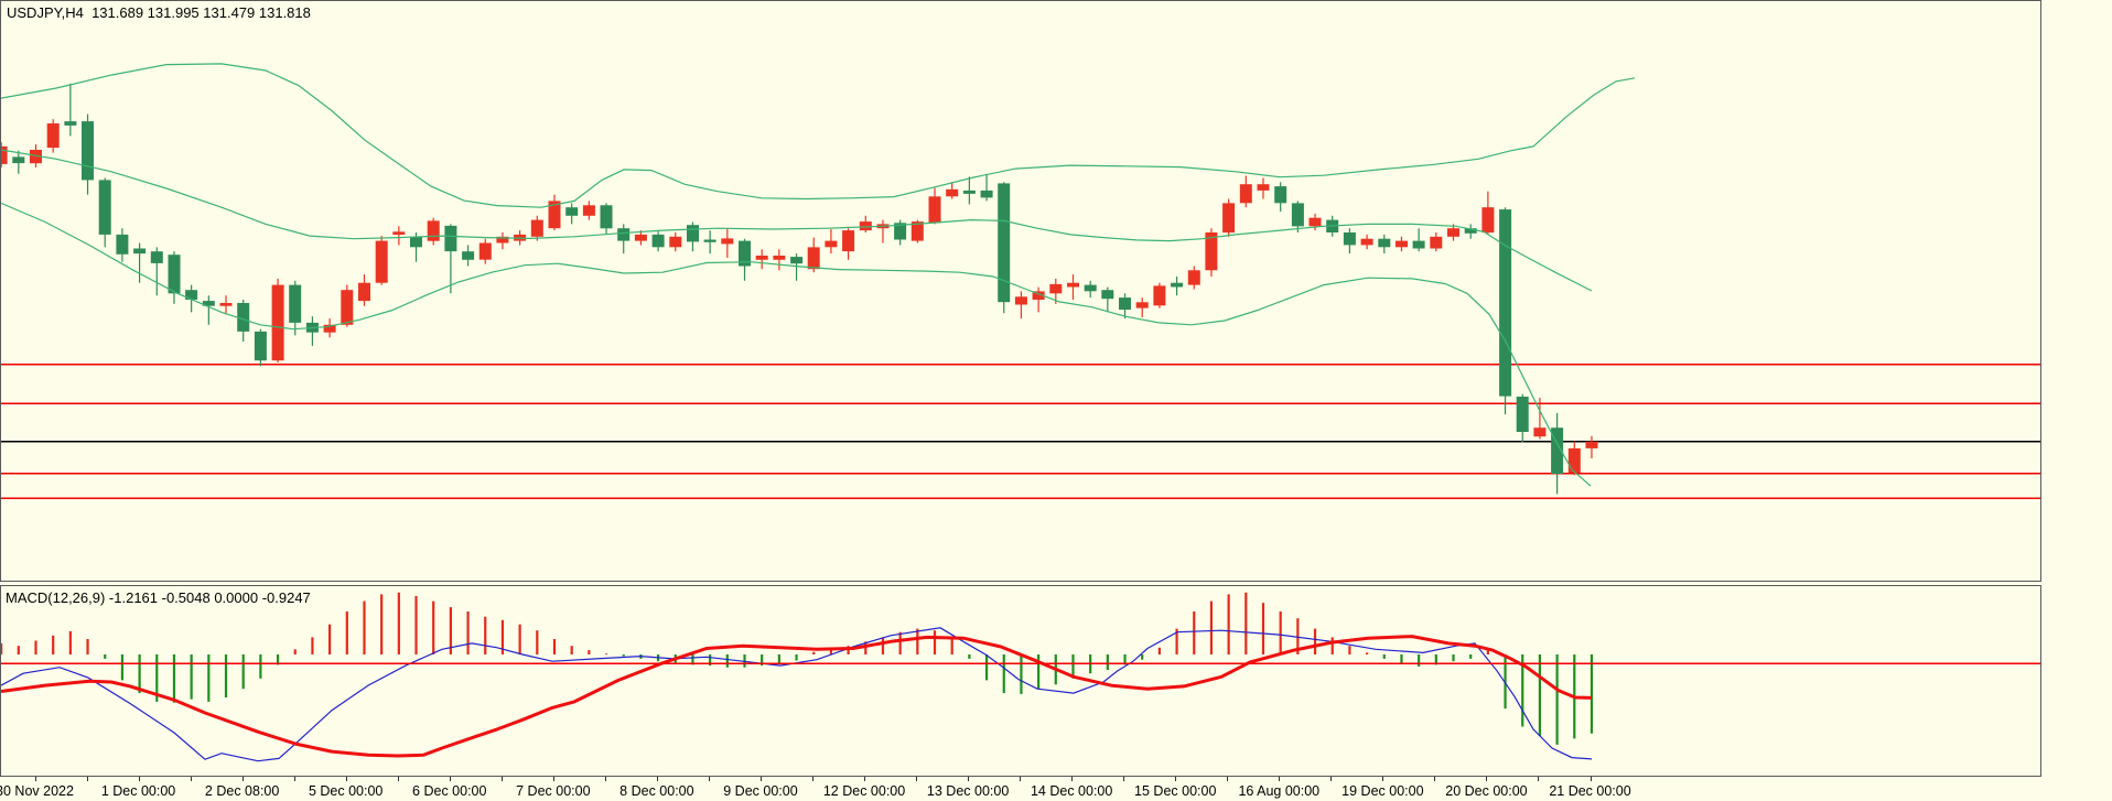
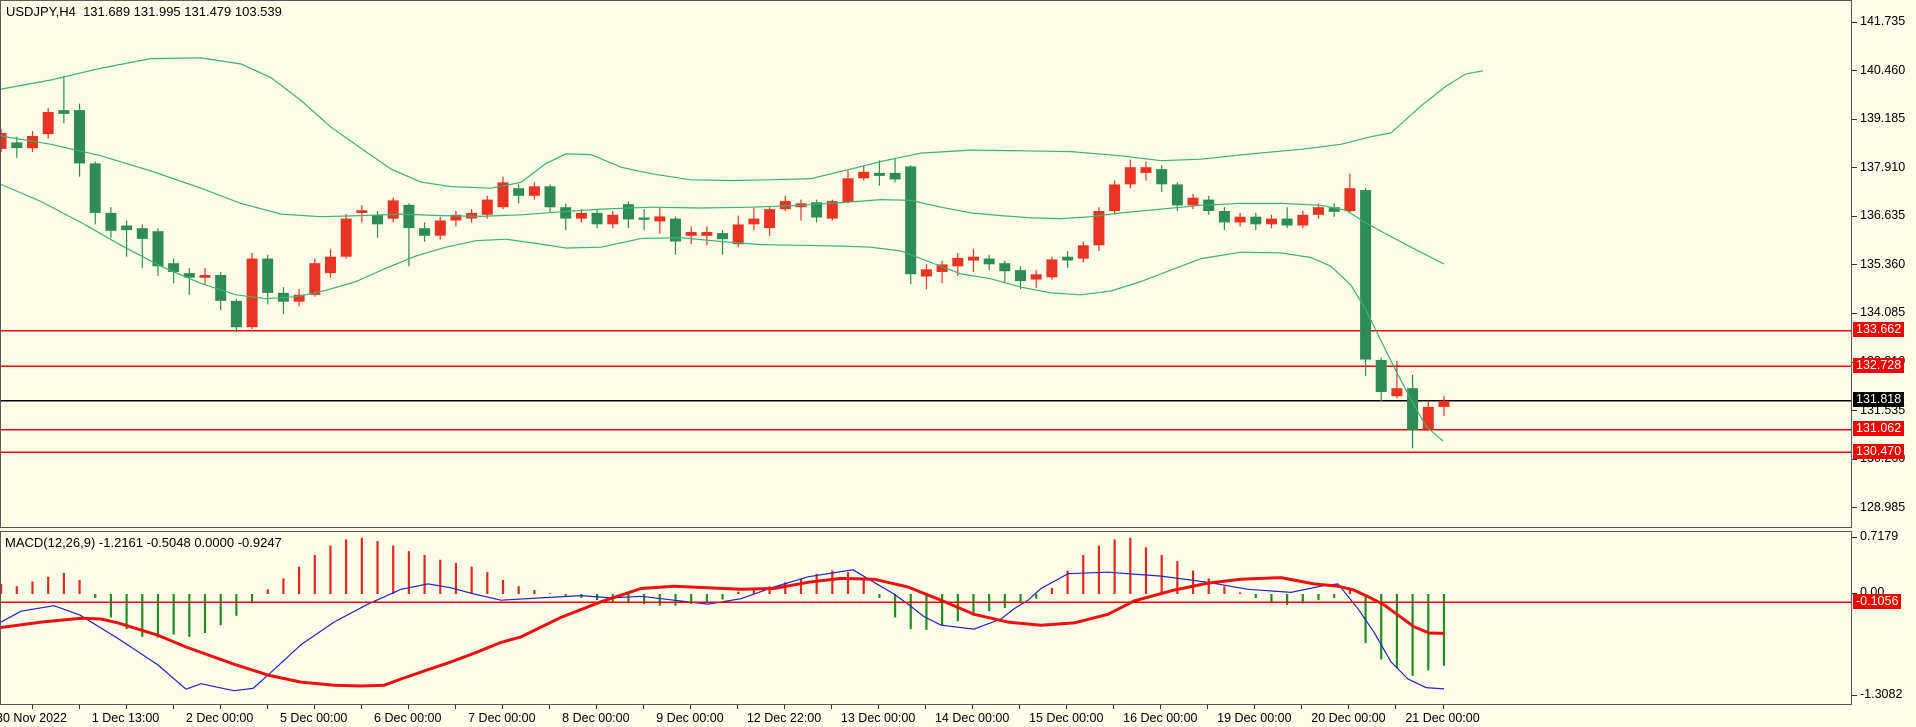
- USDJPY,H4 131.689 131.995 131.479 131.818
+ USDJPY,H4 131.689 131.995 131.479 103.539
  MACD(12,26,9) -1.2161 -0.5048 0.0000 -0.9247
+ 141.735
+ 140.460
+ 139.185
+ 137.910
+ 136.635
+ 135.360
+ 134.085
+ 131.535
+ 128.985
+ 133.662
+ 132.728
+ 131.062
+ 130.470
+ 131.818
+ 0.7179
+ 0.00
+ -1.3082
+ -0.1056
  0 Nov 2022
- 1 Dec 00:00
+ 1 Dec 13:00
- 2 Dec 08:00
+ 2 Dec 00:00
  5 Dec 00:00
  6 Dec 00:00
  7 Dec 00:00
  8 Dec 00:00
  9 Dec 00:00
- 12 Dec 00:00
+ 12 Dec 22:00
  13 Dec 00:00
  14 Dec 00:00
  15 Dec 00:00
- 16 Aug 00:00
+ 16 Dec 00:00
  19 Dec 00:00
  20 Dec 00:00
  21 Dec 00:00
